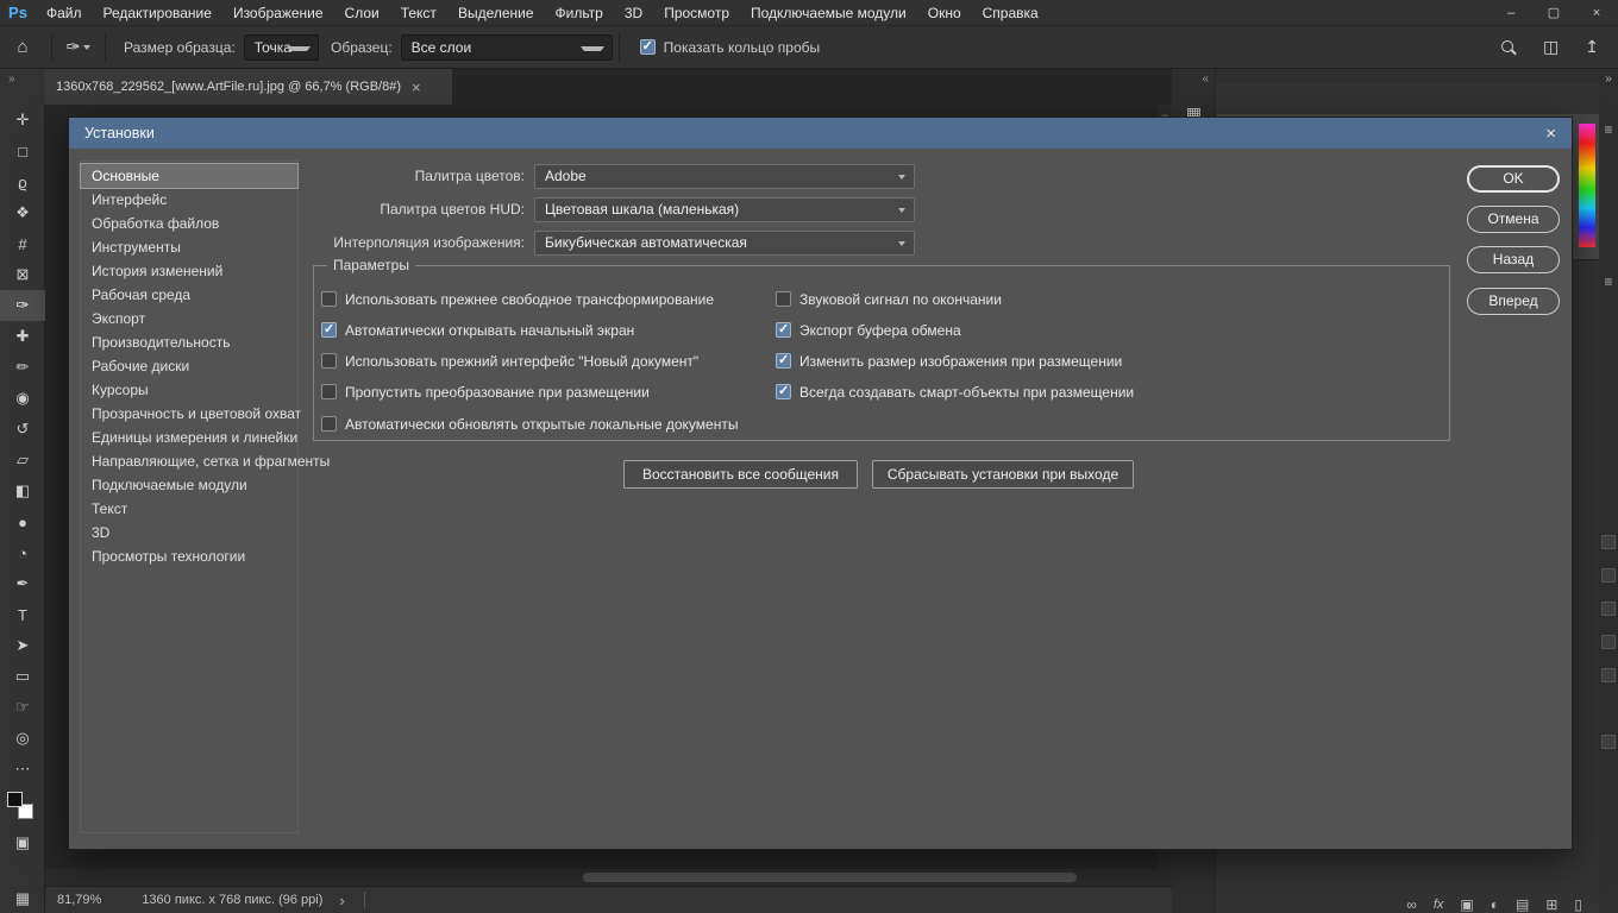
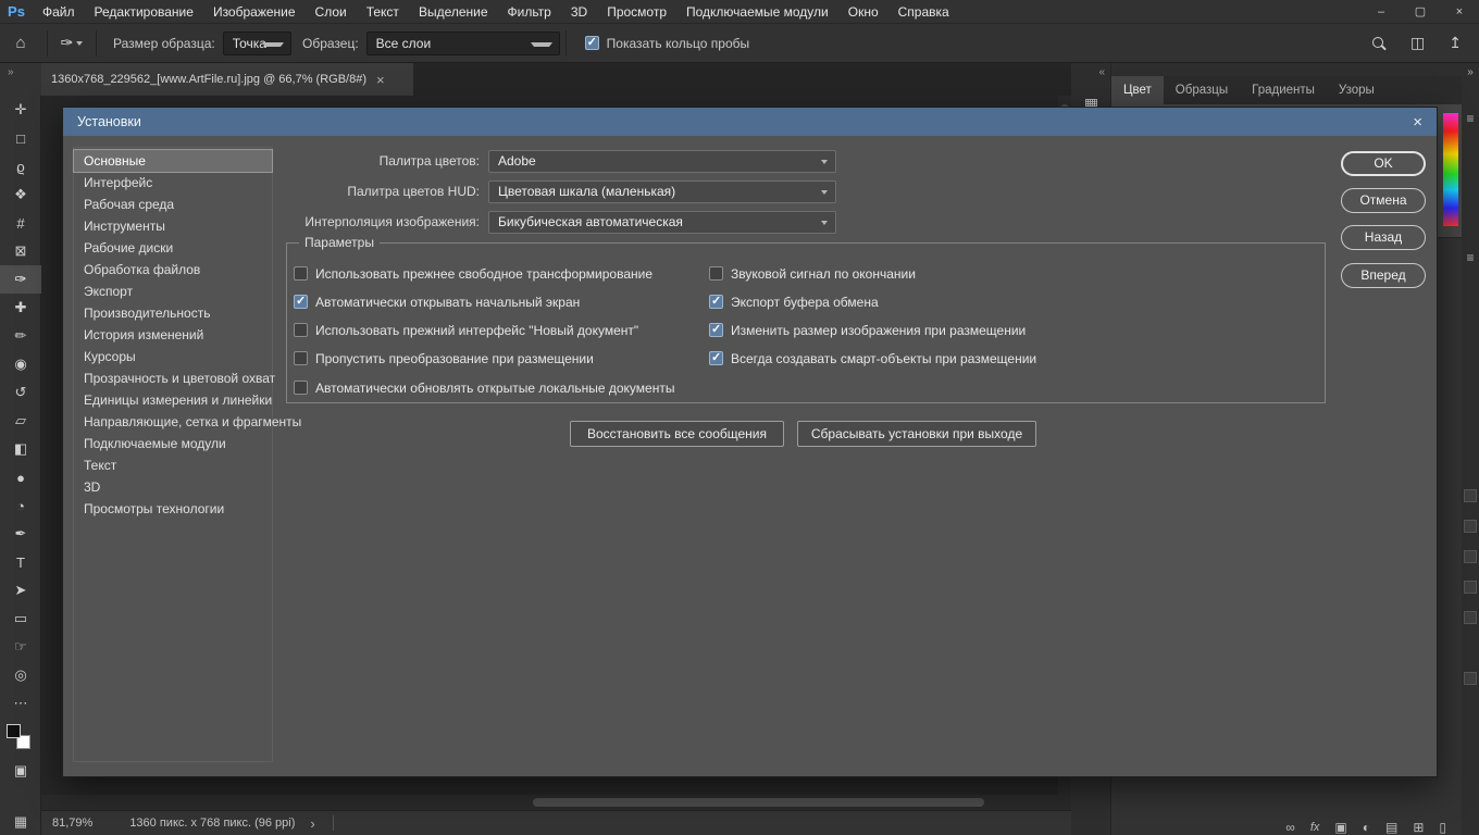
  Ps
  Файл
  Редактирование
  Изображение
  Слои
  Текст
  Выделение
  Фильтр
  3D
  Просмотр
  Подключаемые модули
  Окно
  Справка
  –
  ▢
  ×
  ⌂
  ✑
  Размер образца:
  Точка
  Образец:
  Все слои
  Показать кольцо пробы
  ◫
  ↥
  »
  1360x768_229562_[www.ArtFile.ru].jpg @ 66,7% (RGB/8#)
  ×
  ✛
  □
  ϱ
  ❖
  #
  ⊠
  ✑
  ✚
  ✏
  ◉
  ↺
  ▱
  ◧
  ●
  ◔
  ✒
  T
  ➤
  ▭
  ☞
  ◎
  ⋯
  ▣
  ▦
  81,79%
  1360 пикс. x 768 пикс. (96 ppi)
  ›
  «
  ▦
+ Цвет
+ Образцы
+ Градиенты
+ Узоры
  ∞
  fx
  ▣
  ◐
  ▤
  ⊞
  ▯
  »
  ≡
  ≡
  Установки
  ×
  Основные
  Интерфейс
- Обработка файлов
+ Рабочая среда
  Инструменты
- История изменений
+ Рабочие диски
- Рабочая среда
+ Обработка файлов
  Экспорт
  Производительность
- Рабочие диски
+ История изменений
  Курсоры
  Прозрачность и цветовой охват
  Единицы измерения и линейки
  Направляющие, сетка и фрагменты
  Подключаемые модули
  Текст
  3D
  Просмотры технологии
  Палитра цветов:
  Adobe
  Палитра цветов HUD:
  Цветовая шкала (маленькая)
  Интерполяция изображения:
  Бикубическая автоматическая
  Параметры
  Использовать прежнее свободное трансформирование
  Автоматически открывать начальный экран
  Использовать прежний интерфейс "Новый документ"
  Пропустить преобразование при размещении
  Автоматически обновлять открытые локальные документы
  Звуковой сигнал по окончании
  Экспорт буфера обмена
  Изменить размер изображения при размещении
  Всегда создавать смарт-объекты при размещении
  Восстановить все сообщения
  Сбрасывать установки при выходе
  OK
  Отмена
  Назад
  Вперед
